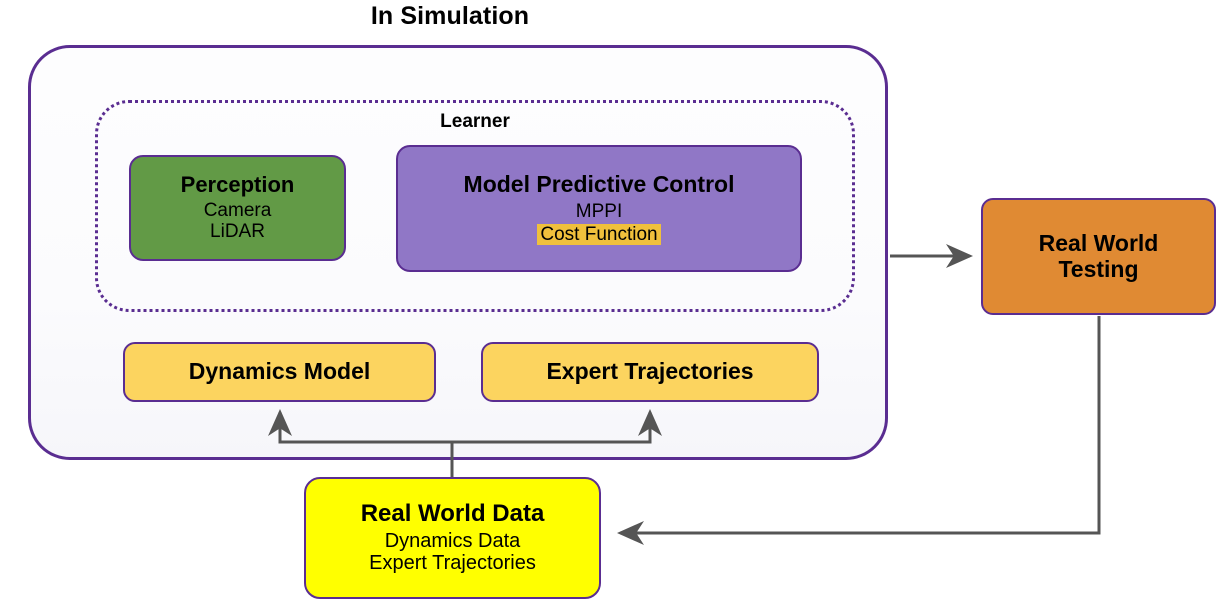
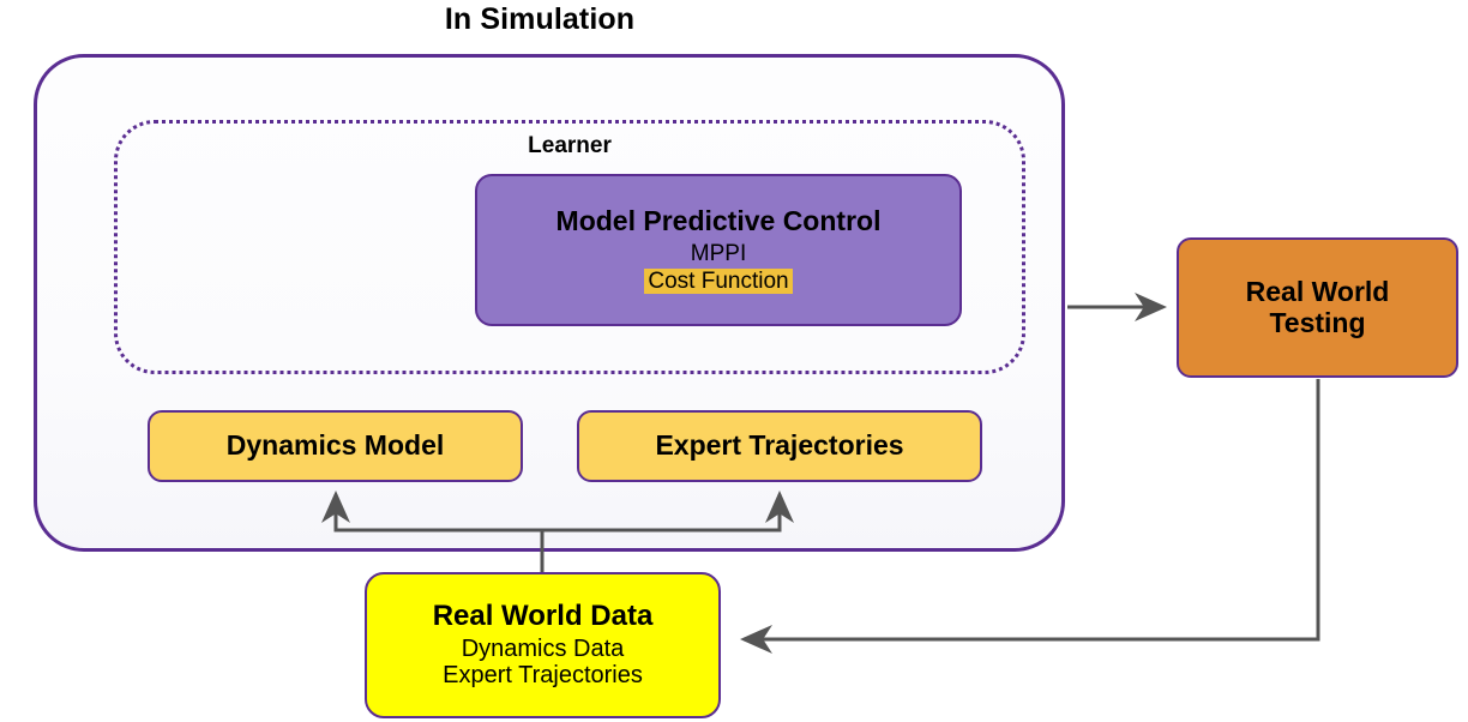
  In Simulation
  Learner
- Perception
- Camera
- LiDAR
  Model Predictive Control
  MPPI
  Cost Function
  Dynamics Model
  Expert Trajectories
  Real World
  Testing
  Real World Data
  Dynamics Data
  Expert Trajectories
